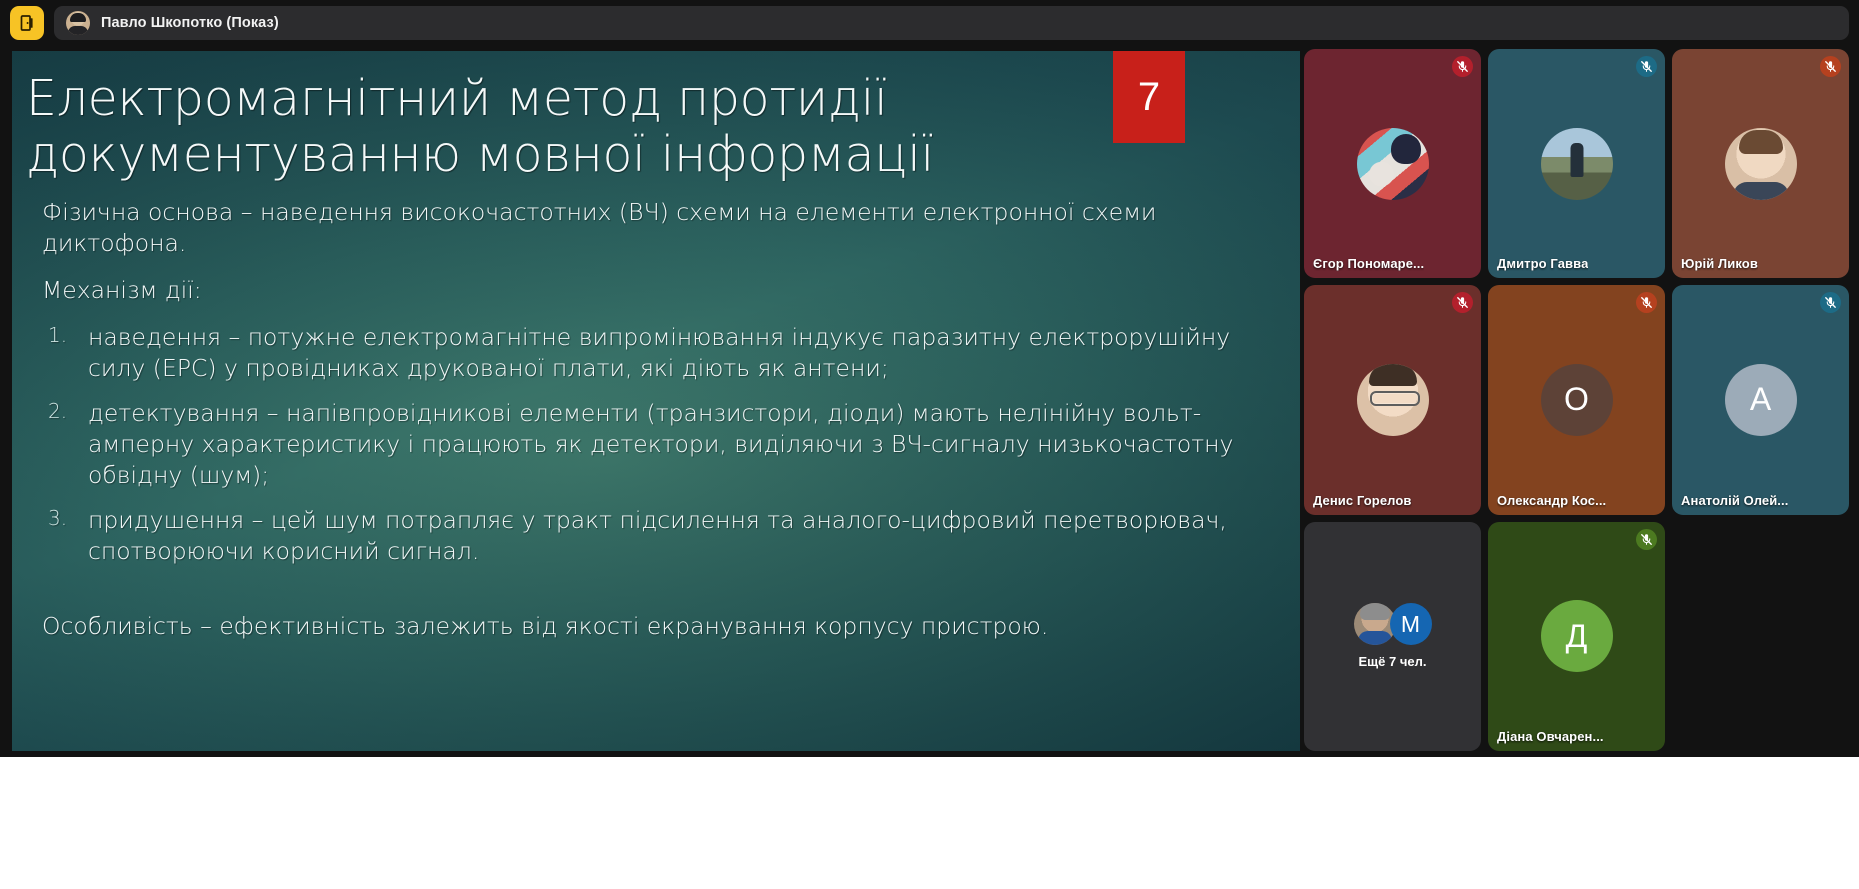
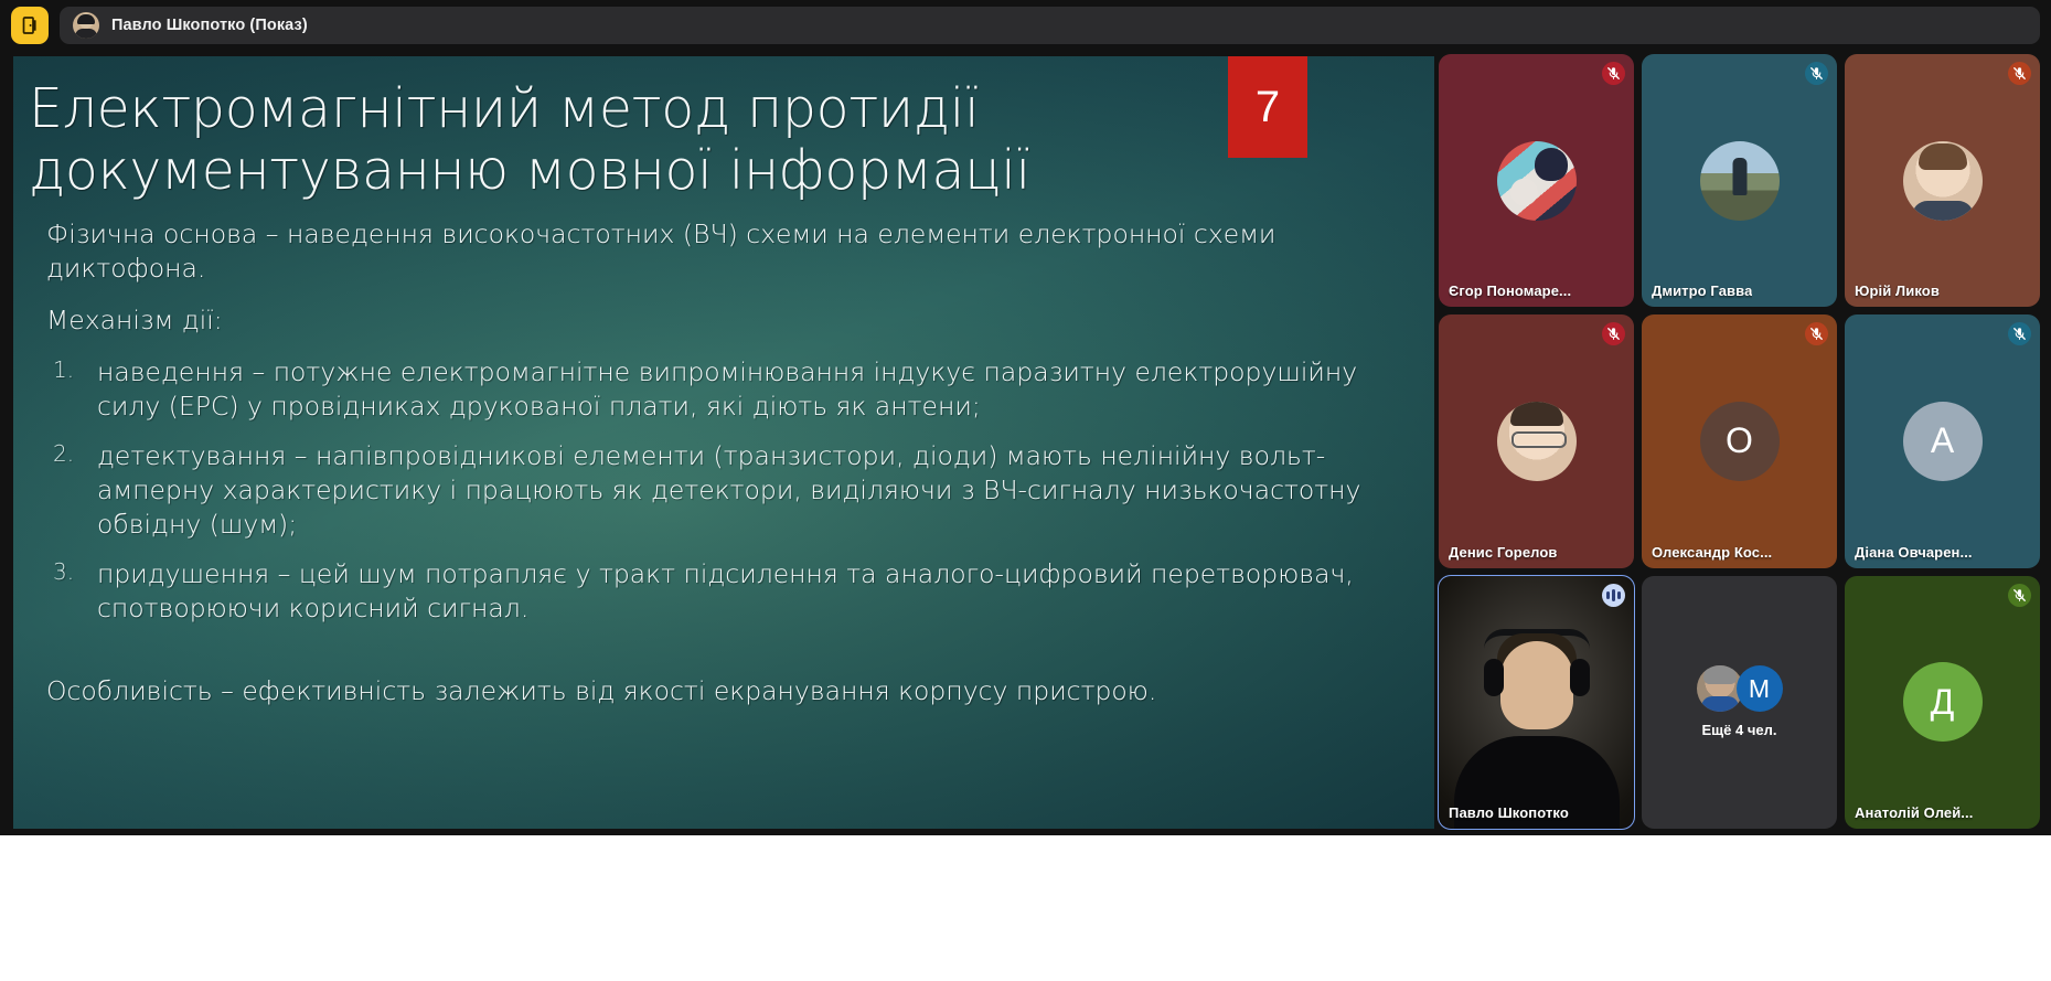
  Павло Шкопотко (Показ)
  7
  Електромагнітний метод протидії документуванню мовної інформації
  Фізична основа – наведення високочастотних (ВЧ) схеми на елементи електронної схеми диктофона.
  Механізм дії:
  1.
  наведення – потужне електромагнітне випромінювання індукує паразитну електрорушійну силу (ЕРС) у провідниках друкованої плати, які діють як антени;
  2.
  детектування – напівпровідникові елементи (транзистори, діоди) мають нелінійну вольт-амперну характеристику і працюють як детектори, виділяючи з ВЧ-сигналу низькочастотну обвідну (шум);
  3.
  придушення – цей шум потрапляє у тракт підсилення та аналого-цифровий перетворювач, спотворюючи корисний сигнал.
  Особливість – ефективність залежить від якості екранування корпусу пристрою.
  Єгор Пономаре...
  Дмитро Гавва
  Юрій Ликов
  Денис Горелов
  О
  Олександр Кос...
  А
- Анатолій Олей...
+ Діана Овчарен...
+ Павло Шкопотко
  М
- Ещё 7 чел.
+ Ещё 4 чел.
  Д
- Діана Овчарен...
+ Анатолій Олей...
